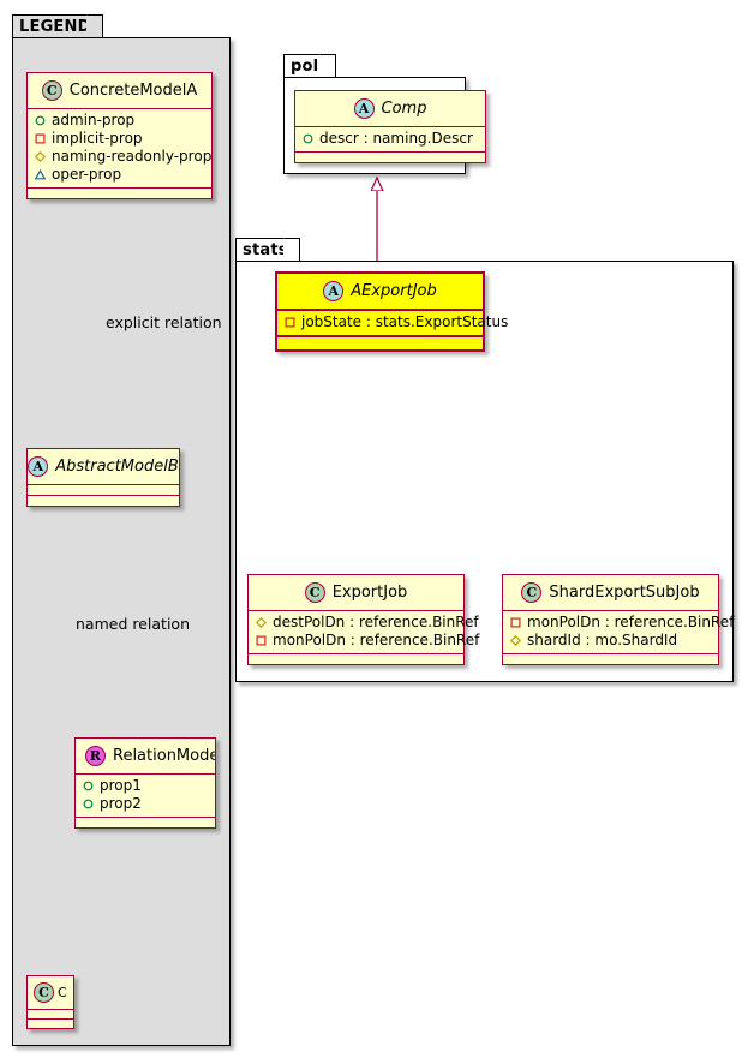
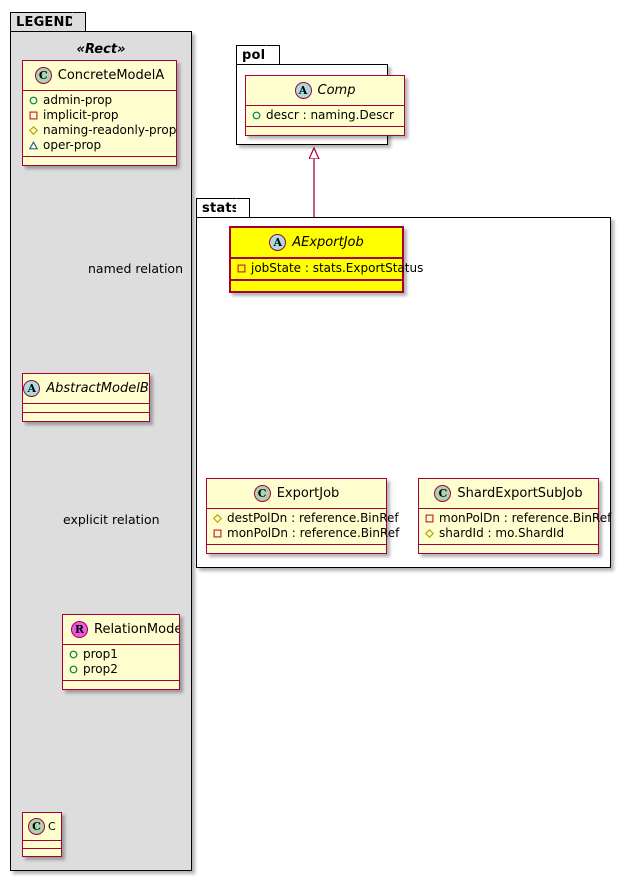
  LEGEND
+ «Rect»
  C
  ConcreteModelA
  admin-prop
  implicit-prop
  naming-readonly-prop
  oper-prop
- explicit relation
+ named relation
  A
  AbstractModelB
- named relation
+ explicit relation
  R
  RelationMode
  prop1
  prop2
  C
  C
  pol
  A
  Comp
  descr : naming.Descr
  stats
  A
  AExportJob
  jobState : stats.ExportStatus
  C
  ExportJob
  destPolDn : reference.BinRef
  monPolDn : reference.BinRef
  C
  ShardExportSubJob
  monPolDn : reference.BinRef
  shardId : mo.ShardId
